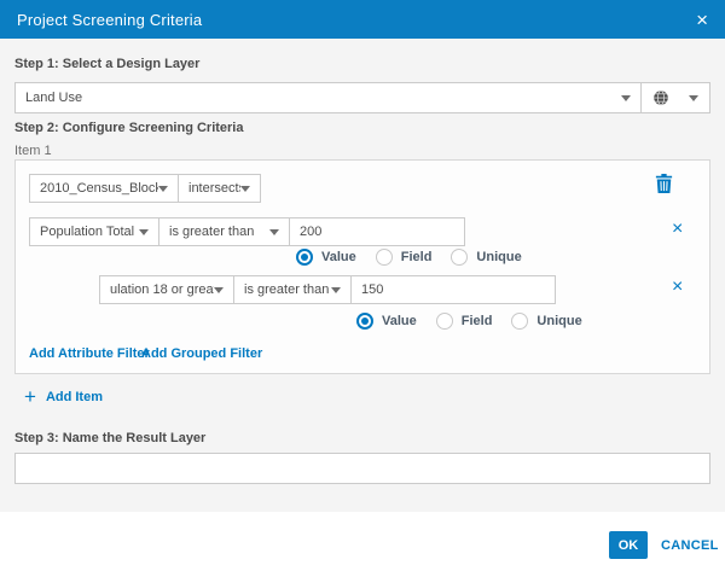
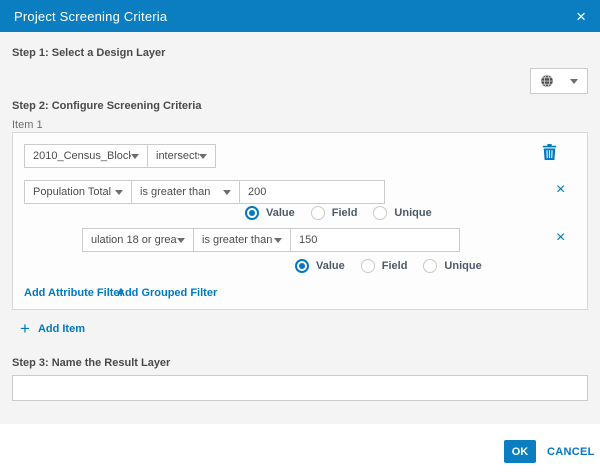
  Project Screening Criteria
  ×
  Step 1: Select a Design Layer
- Land Use
  Step 2: Configure Screening Criteria
  Item 1
  2010_Census_Bloc
  intersect
  Population Total
  is greater than
  200
  ×
  Value
  Field
  Unique
  ulation 18 or grea
  is greater than
  150
  ×
  Value
  Field
  Unique
  Add Attribute Filter
  Add Grouped Filter
  +
  Add Item
  Step 3: Name the Result Layer
  OK
  CANCEL
